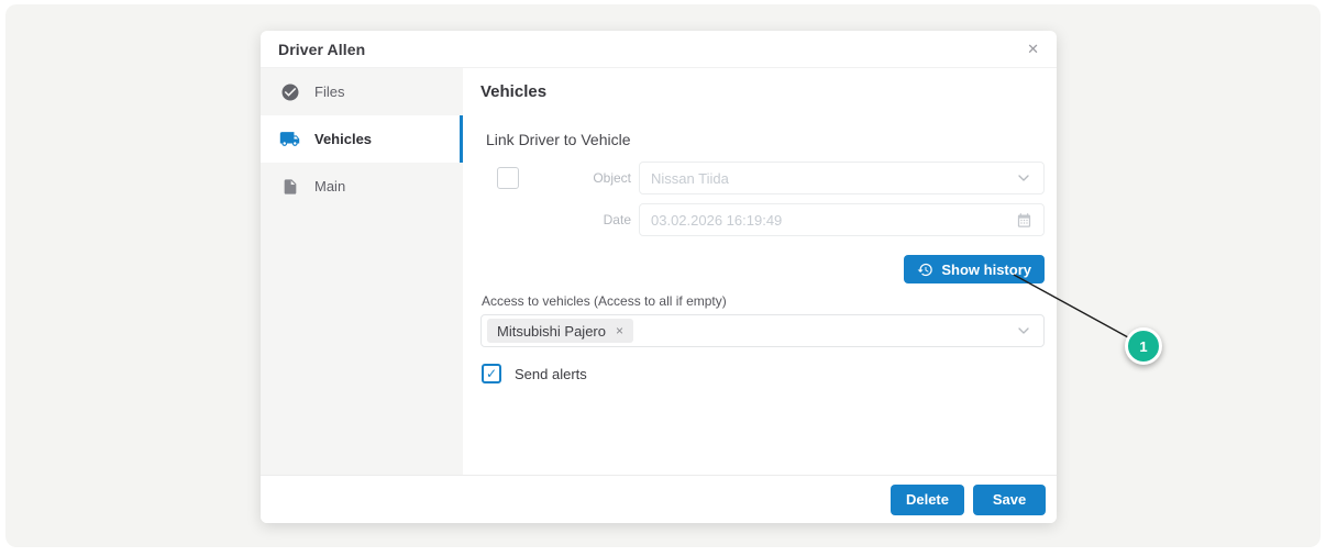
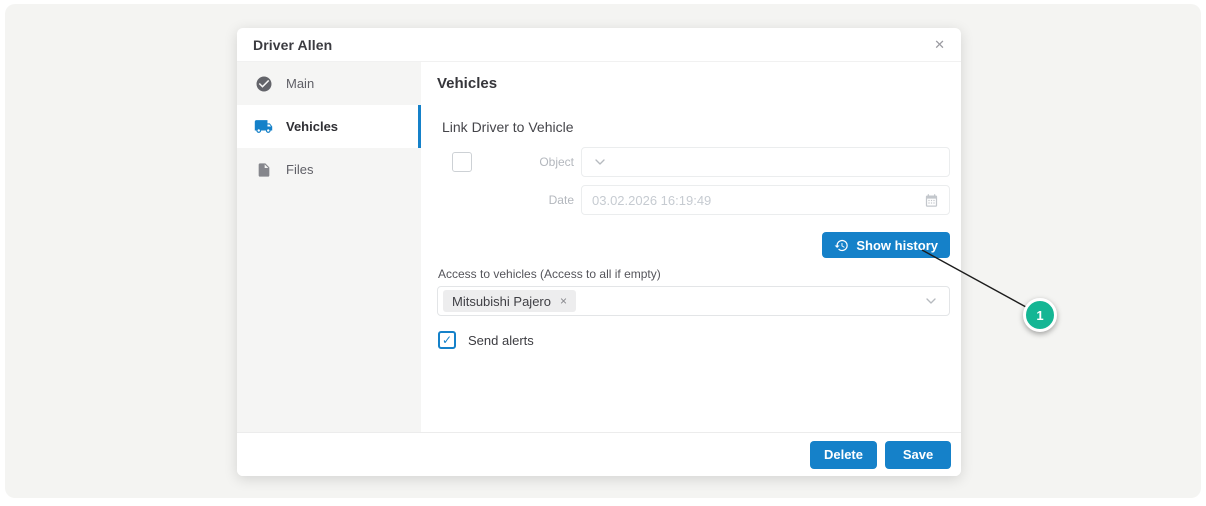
  Driver Allen
  ✕
- Files
+ Main
  Vehicles
- Main
+ Files
  Vehicles
  Link Driver to Vehicle
  Object
- Nissan Tiida
  Date
  03.02.2026 16:19:49
  Show history
  Access to vehicles (Access to all if empty)
  Mitsubishi Pajero
  ×
  ✓
  Send alerts
  Delete
  Save
  1
